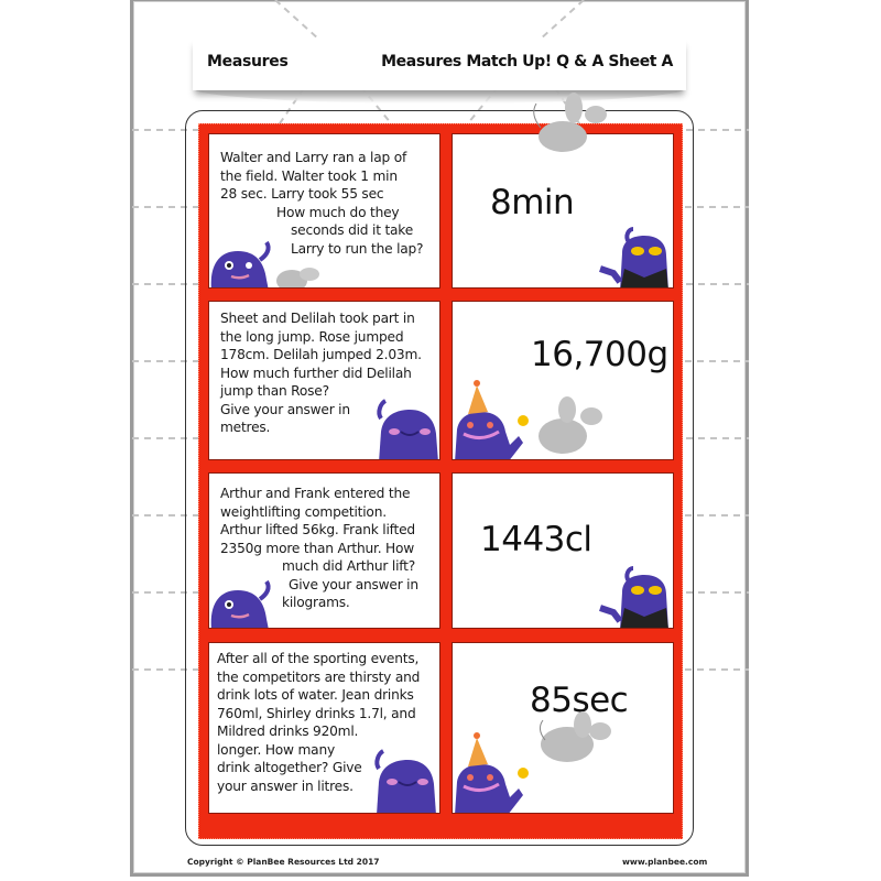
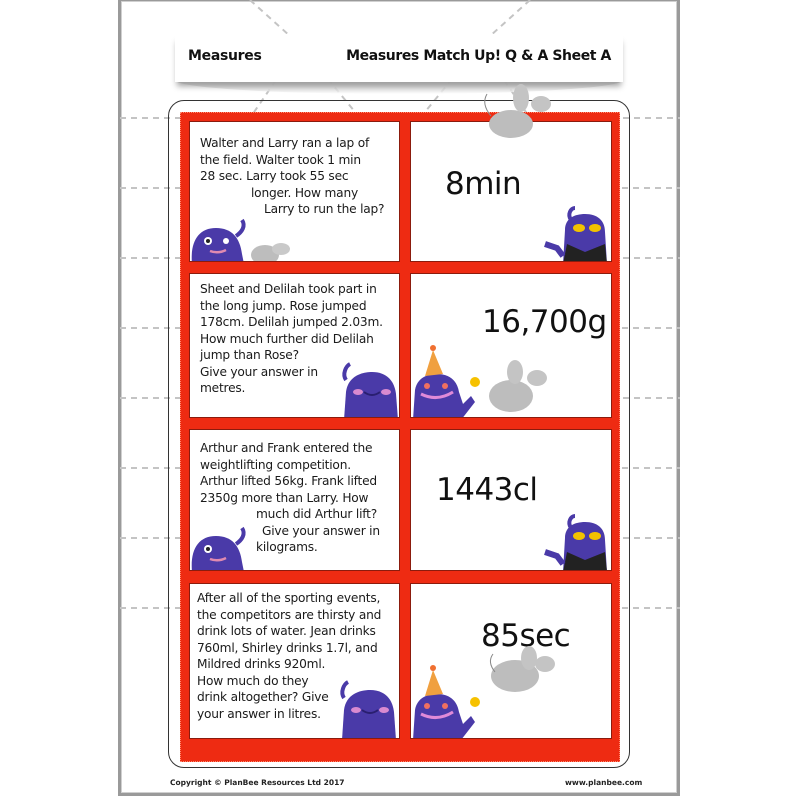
  Measures
  Measures Match Up! Q & A Sheet A
  Walter and Larry ran a lap of
  the field. Walter took 1 min
  28 sec. Larry took 55 sec
- How much do they
+ longer. How many
- seconds did it take
  Larry to run the lap?
  8min
  Sheet and Delilah took part in
  the long jump. Rose jumped
  178cm. Delilah jumped 2.03m.
  How much further did Delilah
  jump than Rose?
  Give your answer in
  metres.
  16,700g
  Arthur and Frank entered the
  weightlifting competition.
  Arthur lifted 56kg. Frank lifted
- 2350g more than Arthur. How
+ 2350g more than Larry. How
  much did Arthur lift?
  Give your answer in
  kilograms.
  1443cl
  After all of the sporting events,
  the competitors are thirsty and
  drink lots of water. Jean drinks
  760ml, Shirley drinks 1.7l, and
  Mildred drinks 920ml.
- longer. How many
+ How much do they
  drink altogether? Give
  your answer in litres.
  85sec
  Copyright © PlanBee Resources Ltd 2017
  www.planbee.com
